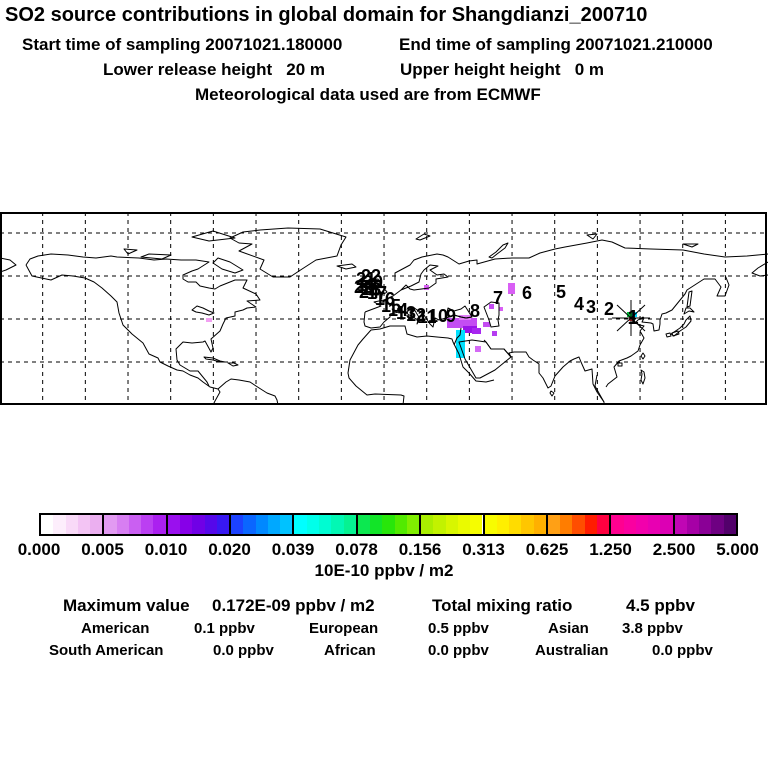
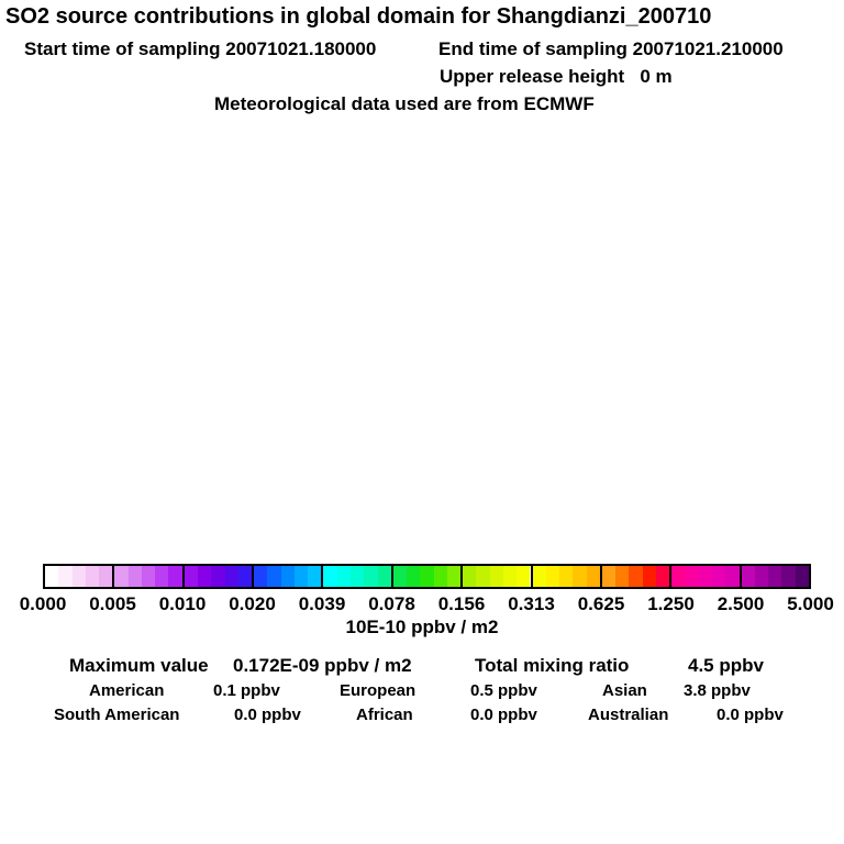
  SO2 source contributions in global domain for Shangdianzi_200710
  Start time of sampling 20071021.180000
  End time of sampling 20071021.210000
- Lower release height 20 m
- Upper height height 0 m
+ Upper release height 0 m
  Meteorological data used are from ECMWF
- 2
- 3
- 4
- 5
- 6
- 7
- 8
- 9
- 10
- 11
- 12
- 13
- 14
- 15
- 16
- 17
- 18
- 19
- 20
- 21
- 22
- 23
- 24
- 1
  0.000
  0.005
  0.010
  0.020
  0.039
  0.078
  0.156
  0.313
  0.625
  1.250
  2.500
  5.000
  10E-10 ppbv / m2
  Maximum value
  0.172E-09 ppbv / m2
  Total mixing ratio
  4.5 ppbv
  American
  0.1 ppbv
  European
  0.5 ppbv
  Asian
  3.8 ppbv
  South American
  0.0 ppbv
  African
  0.0 ppbv
  Australian
  0.0 ppbv
